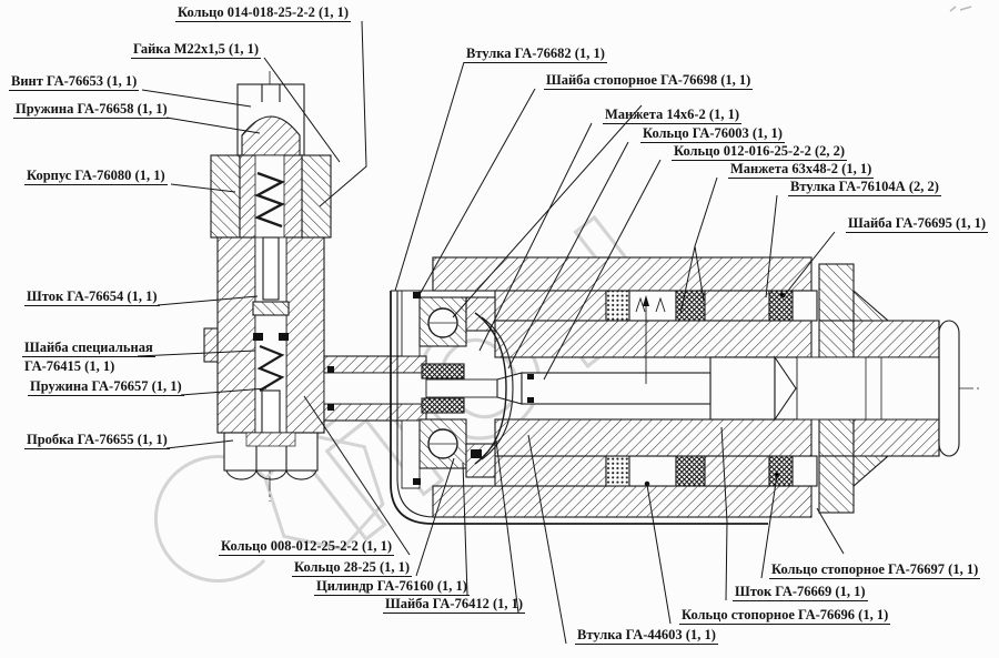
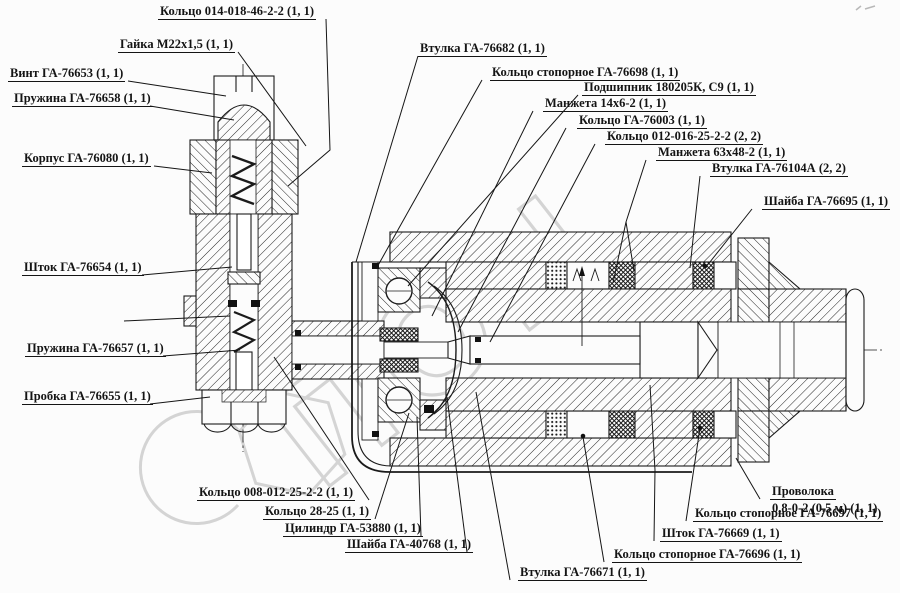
- Кольцо 014-018-25-2-2 (1, 1)
+ Кольцо 014-018-46-2-2 (1, 1)
  Гайка М22х1,5 (1, 1)
  Винт ГА-76653 (1, 1)
  Пружина ГА-76658 (1, 1)
  Корпус ГА-76080 (1, 1)
  Шток ГА-76654 (1, 1)
- Шайба специальная
- ГА-76415 (1, 1)
  Пружина ГА-76657 (1, 1)
  Пробка ГА-76655 (1, 1)
  Втулка ГА-76682 (1, 1)
- Шайба стопорное ГА-76698 (1, 1)
+ Кольцо стопорное ГА-76698 (1, 1)
+ Подшипник 180205К, С9 (1, 1)
  Манжета 14х6-2 (1, 1)
  Кольцо ГА-76003 (1, 1)
  Кольцо 012-016-25-2-2 (2, 2)
  Манжета 63х48-2 (1, 1)
  Втулка ГА-76104А (2, 2)
  Шайба ГА-76695 (1, 1)
  Кольцо 008-012-25-2-2 (1, 1)
  Кольцо 28-25 (1, 1)
- Цилиндр ГА-76160 (1, 1)
+ Цилиндр ГА-53880 (1, 1)
- Шайба ГА-76412 (1, 1)
+ Шайба ГА-40768 (1, 1)
- Втулка ГА-44603 (1, 1)
+ Втулка ГА-76671 (1, 1)
  Кольцо стопорное ГА-76696 (1, 1)
  Шток ГА-76669 (1, 1)
  Кольцо стопорное ГА-76697 (1, 1)
+ Проволока
+ 0,8-0-2 (0,5 м) (1, 1)
